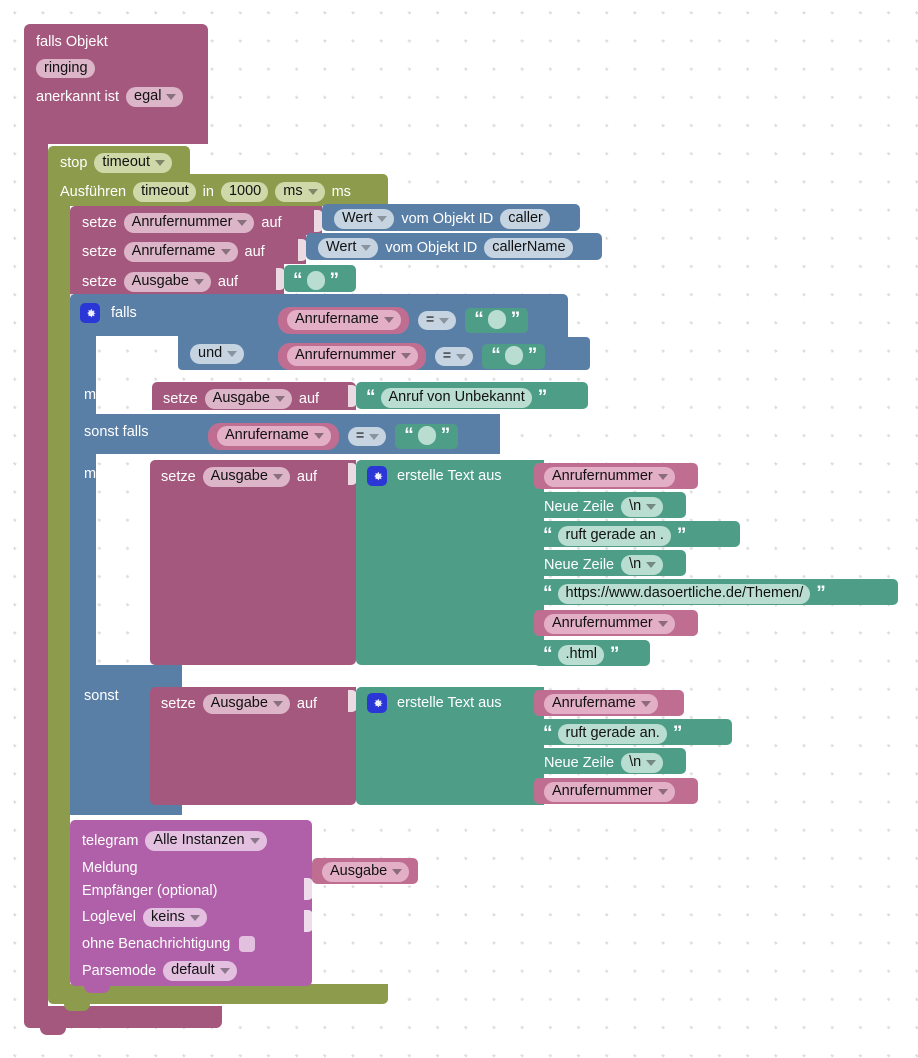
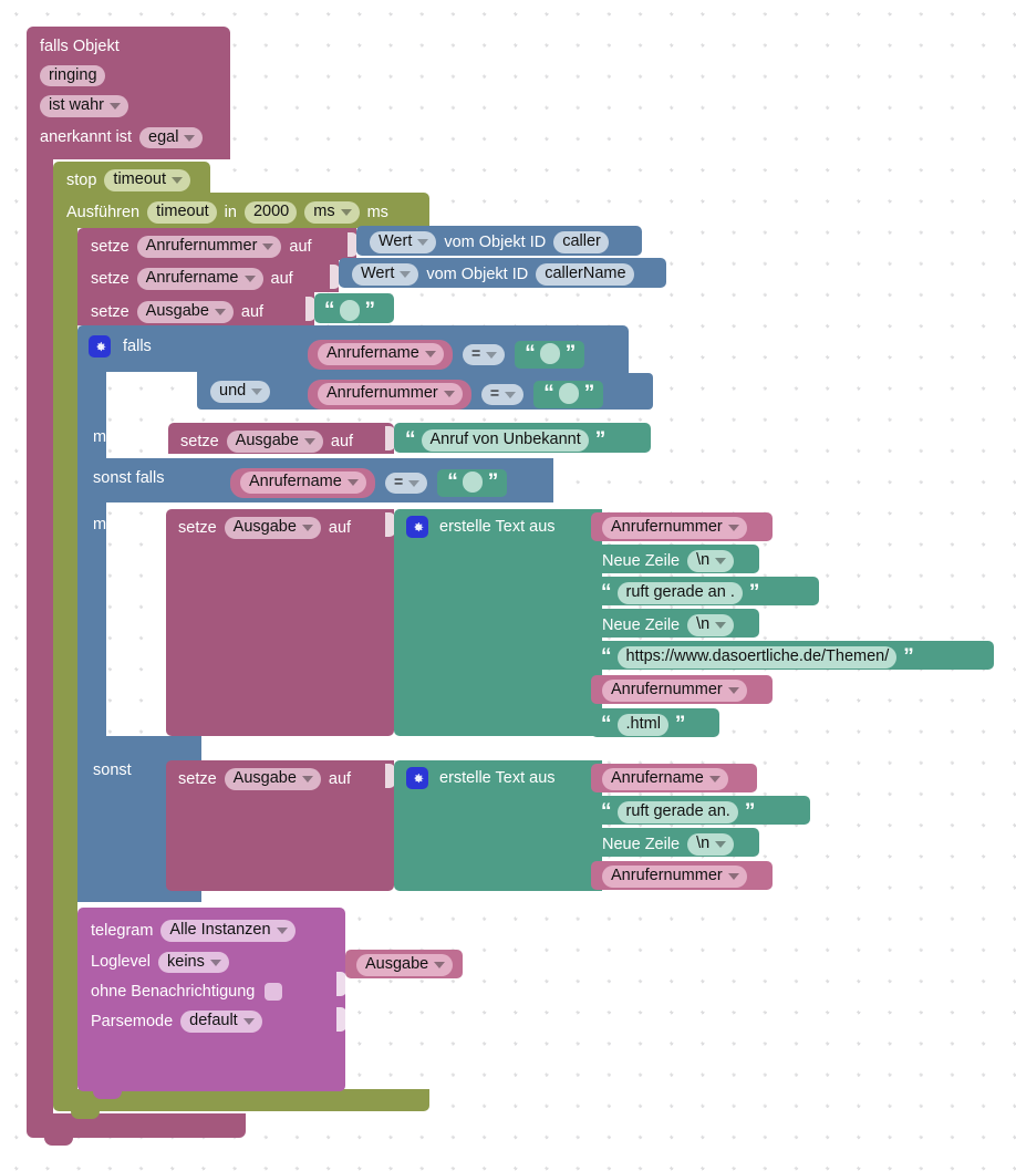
  falls Objekt
  ringing
+ ist wahr
  anerkannt ist
  egal
  stop
  timeout
  Ausführen
  timeout
  in
- 1000
+ 2000
  ms
  ms
  setze
  Anrufernummer
  auf
  Wert
  vom Objekt ID
  caller
  setze
  Anrufername
  auf
  Wert
  vom Objekt ID
  callerName
  setze
  Ausgabe
  auf
  “
  ”
  falls
  und
  Anrufername
  =
  “
  ”
  Anrufernummer
  =
  “
  ”
  mache
  setze
  Ausgabe
  auf
  “
  Anruf von Unbekannt
  ”
  sonst falls
  Anrufername
  =
  “
  ”
  mache
  setze
  Ausgabe
  auf
  erstelle Text aus
  Anrufernummer
  Neue Zeile
  \n
  “
  ruft gerade an .
  ”
  Neue Zeile
  \n
  “
  https://www.dasoertliche.de/Themen/
  ”
  Anrufernummer
  “
  .html
  ”
  sonst
  setze
  Ausgabe
  auf
  erstelle Text aus
  Anrufername
  “
  ruft gerade an.
  ”
  Neue Zeile
  \n
  Anrufernummer
  telegram
  Alle Instanzen
- Meldung
- Empfänger (optional)
  Loglevel
  keins
  ohne Benachrichtigung
  Parsemode
  default
  Ausgabe
